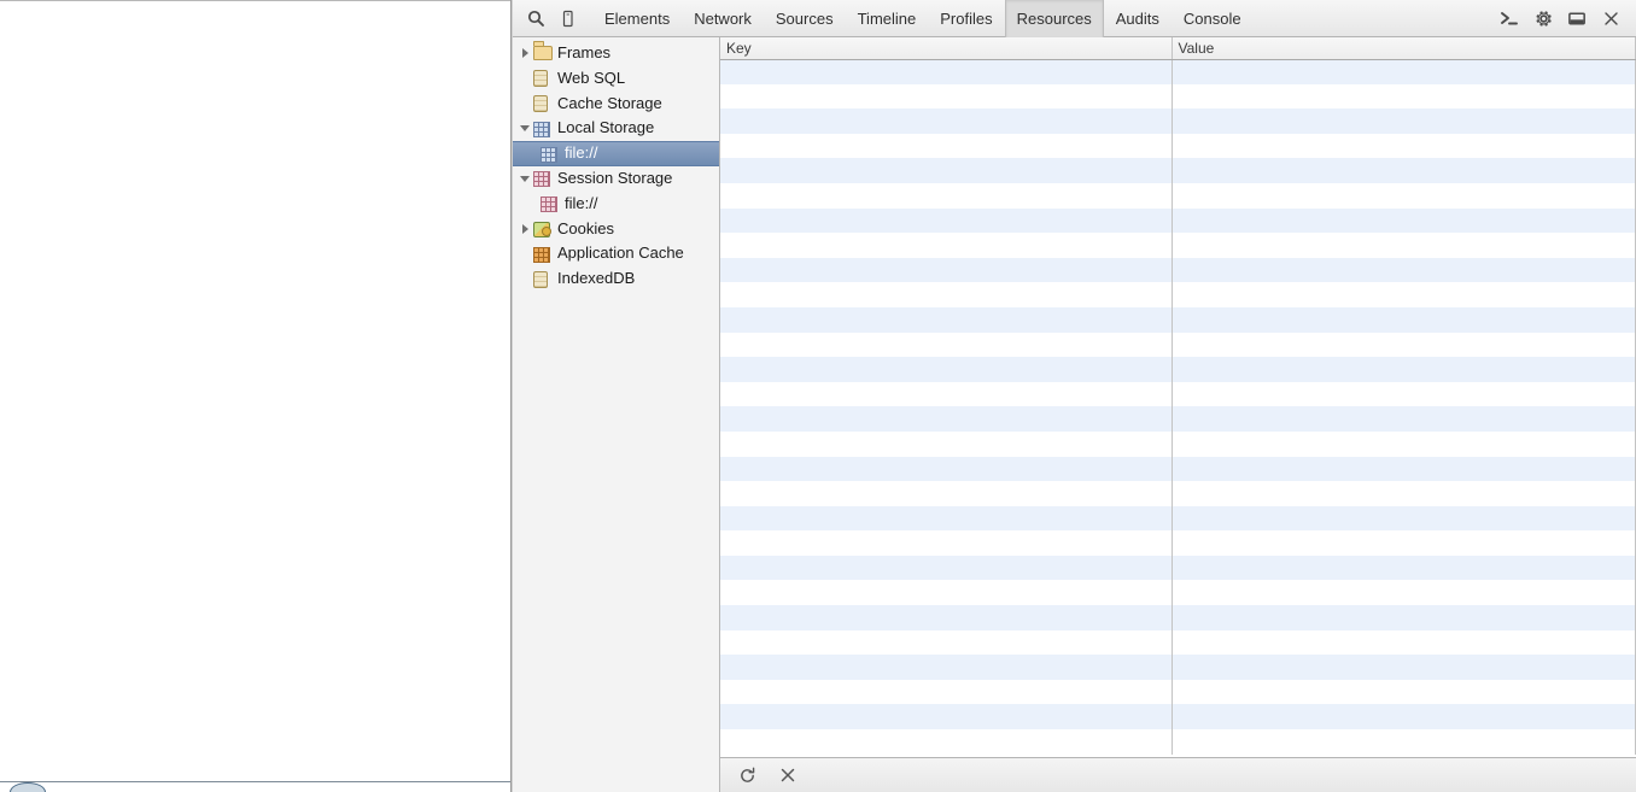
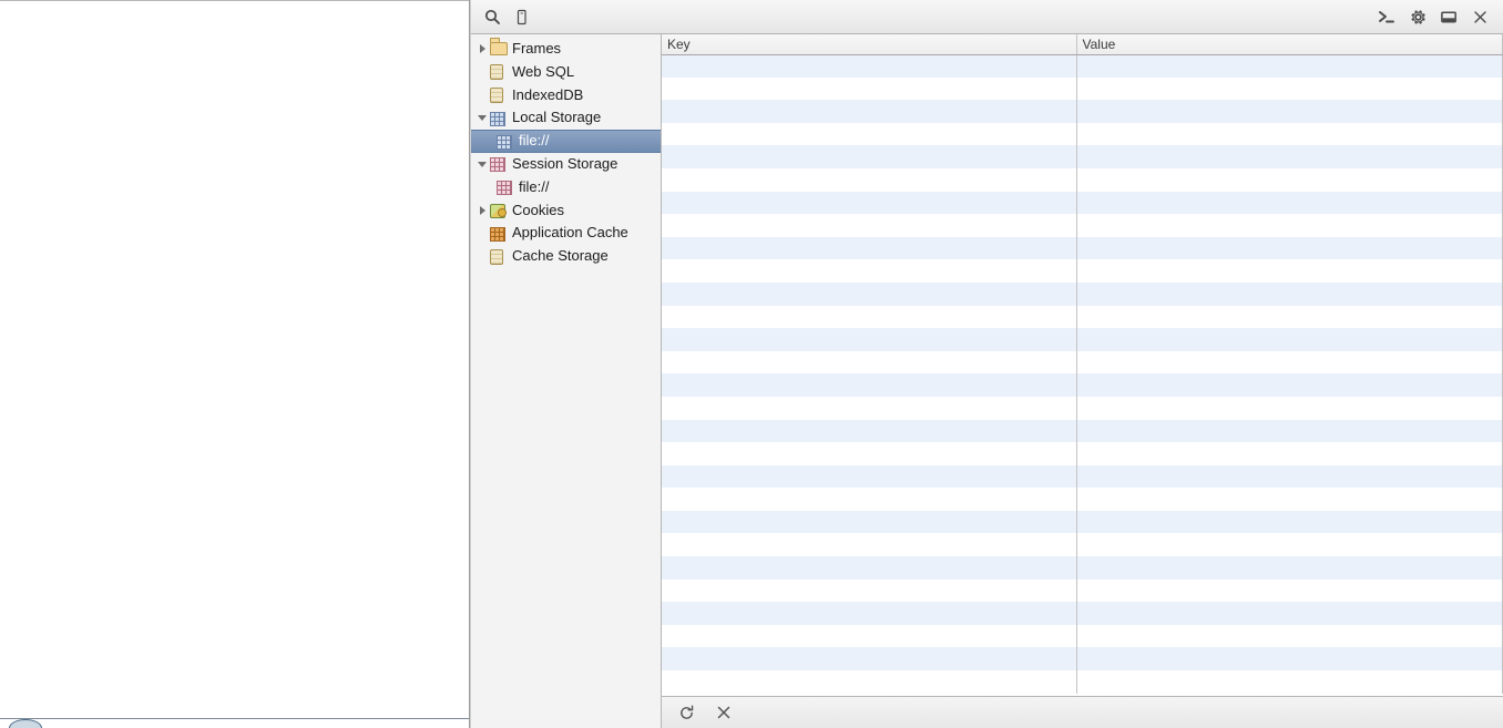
- Elements
- Network
- Sources
- Timeline
- Profiles
- Resources
- Audits
- Console
  Frames
  Web SQL
- Cache Storage
+ IndexedDB
  Local Storage
  file://
  Session Storage
  file://
  Cookies
  Application Cache
- IndexedDB
+ Cache Storage
  Key	Value
